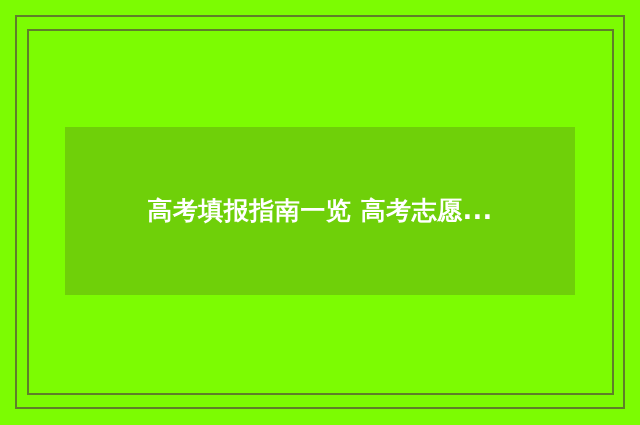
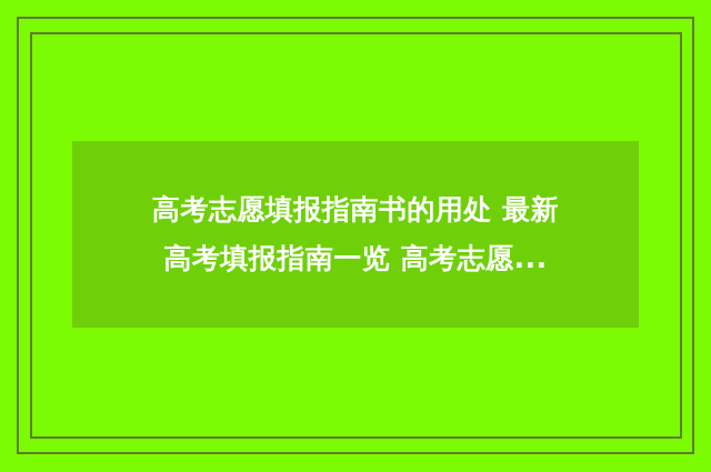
+ 高考志愿填报指南书的用处 最新
  高考填报指南一览 高考志愿...
